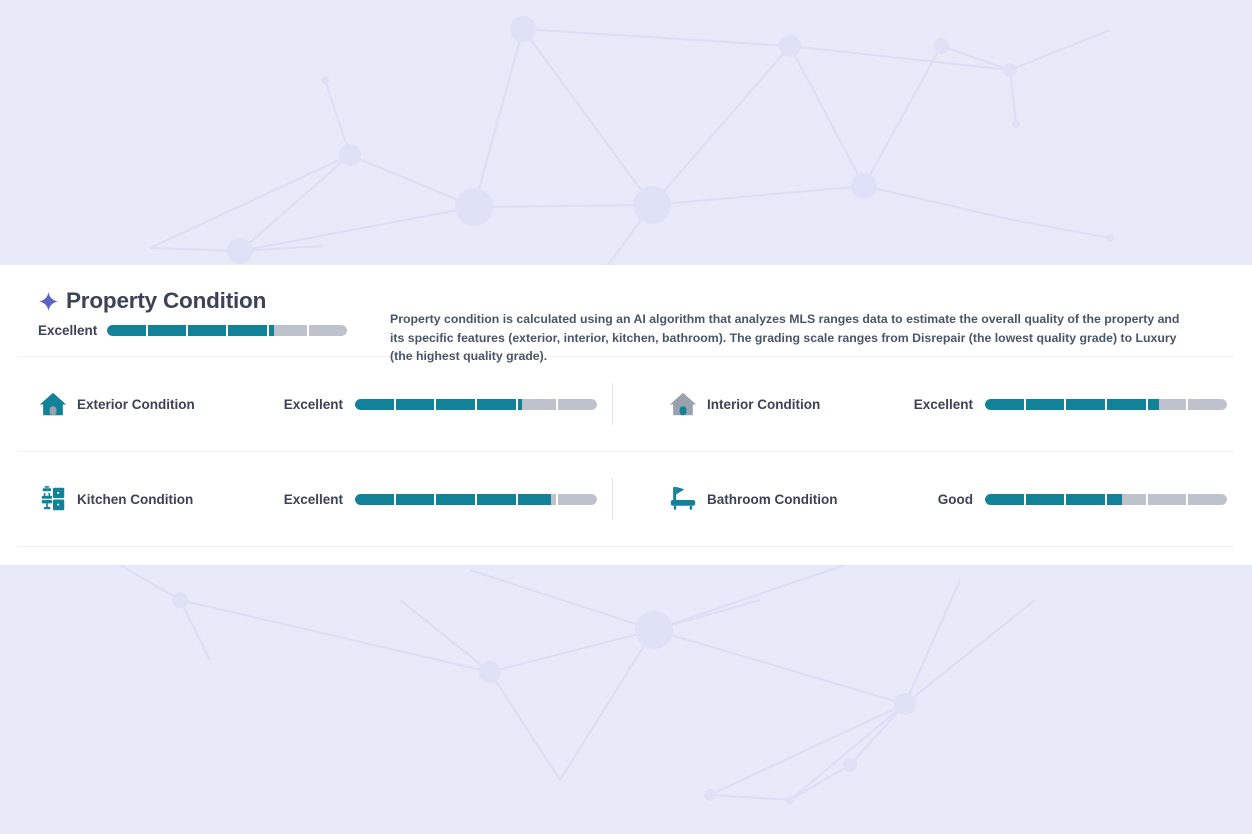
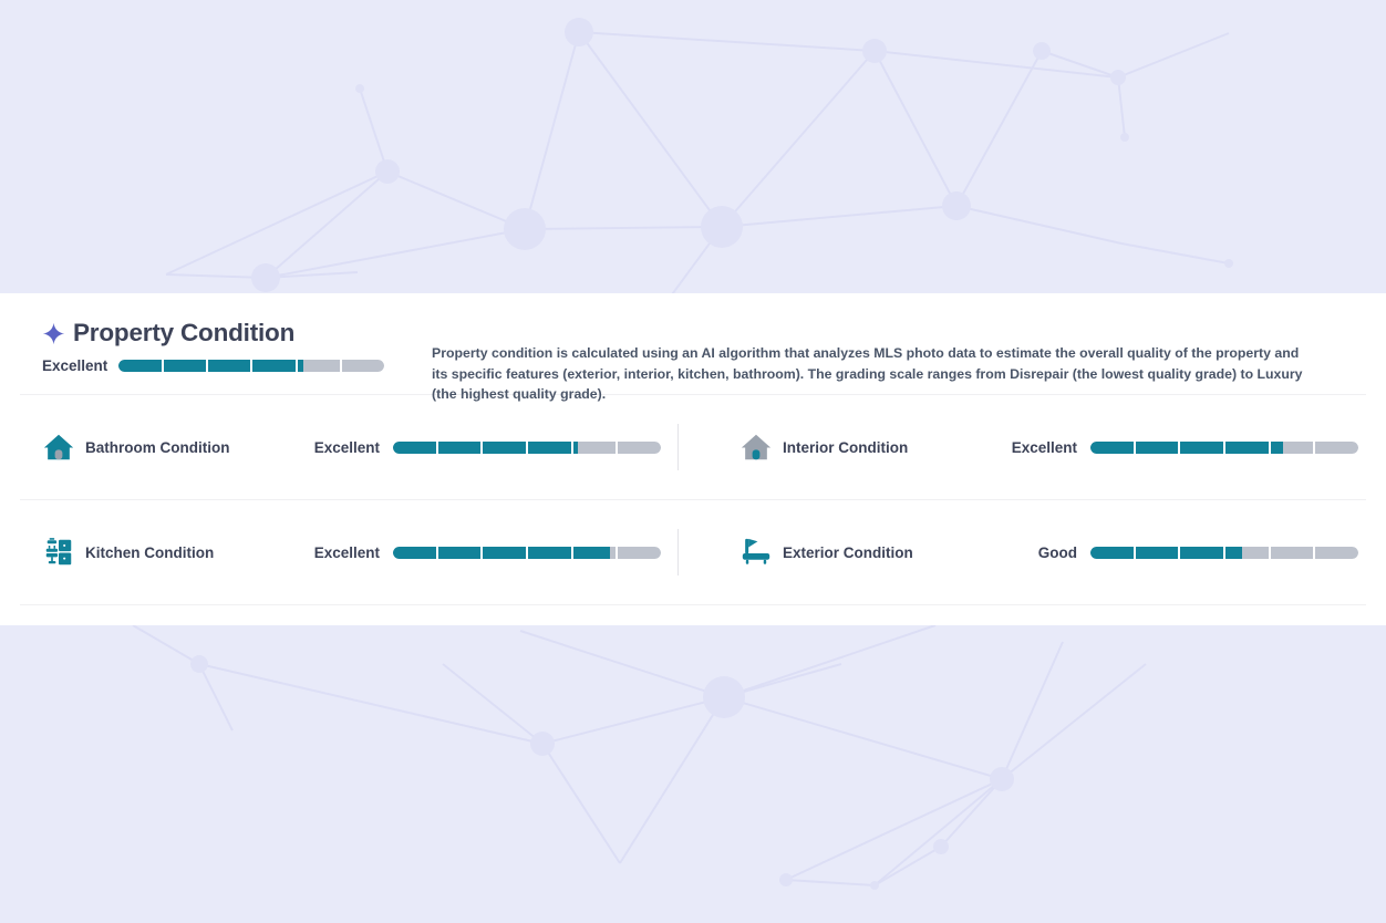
  Property Condition
  Excellent
- Property condition is calculated using an AI algorithm that analyzes MLS ranges data to estimate the overall quality of the property and its specific features (exterior, interior, kitchen, bathroom). The grading scale ranges from Disrepair (the lowest quality grade) to Luxury (the highest quality grade).
+ Property condition is calculated using an AI algorithm that analyzes MLS photo data to estimate the overall quality of the property and its specific features (exterior, interior, kitchen, bathroom). The grading scale ranges from Disrepair (the lowest quality grade) to Luxury (the highest quality grade).
- Exterior Condition
+ Bathroom Condition
  Excellent
  Interior Condition
  Excellent
  Kitchen Condition
  Excellent
- Bathroom Condition
+ Exterior Condition
  Good
